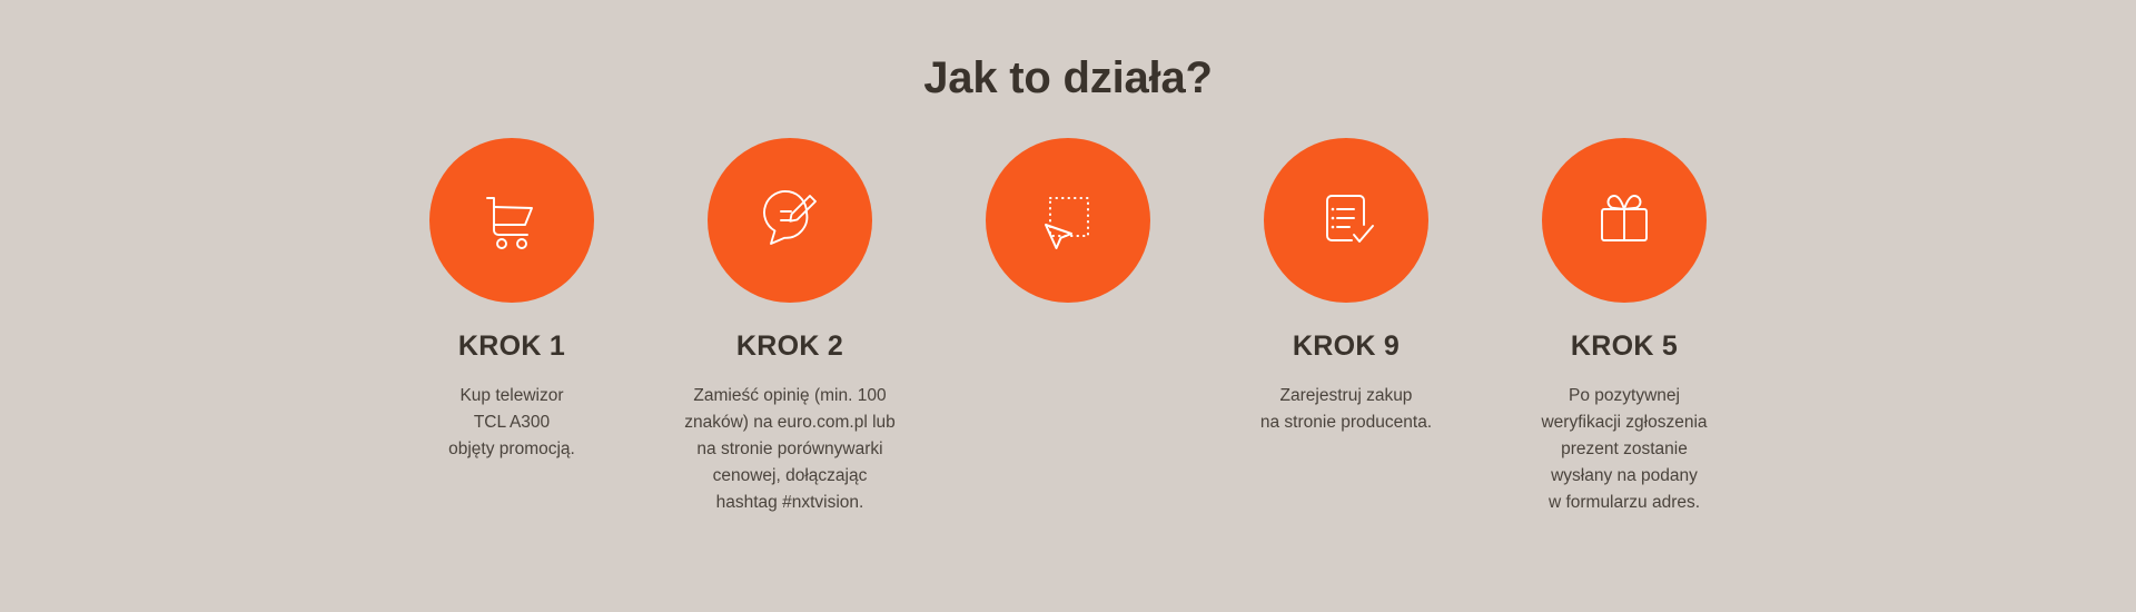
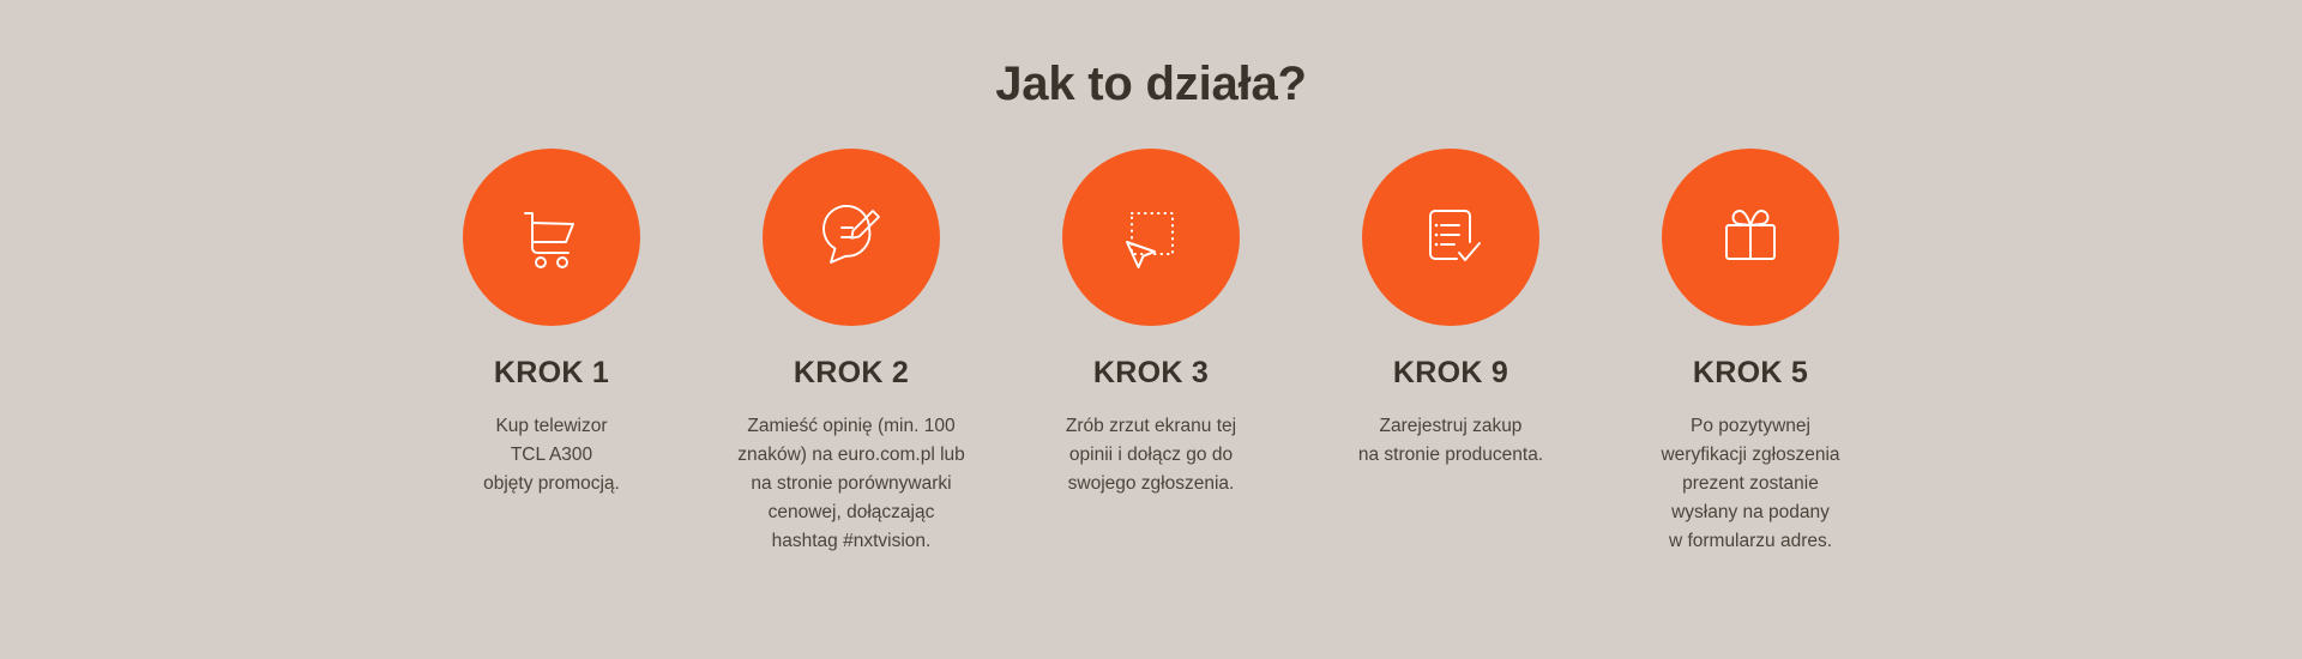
  Jak to działa?
  KROK 1
  Kup telewizor
  TCL A300
  objęty promocją.
  KROK 2
  Zamieść opinię (min. 100
  znaków) na euro.com.pl lub
  na stronie porównywarki
  cenowej, dołączając
  hashtag #nxtvision.
+ KROK 3
+ Zrób zrzut ekranu tej
+ opinii i dołącz go do
+ swojego zgłoszenia.
  KROK 9
  Zarejestruj zakup
  na stronie producenta.
  KROK 5
  Po pozytywnej
  weryfikacji zgłoszenia
  prezent zostanie
  wysłany na podany
  w formularzu adres.
